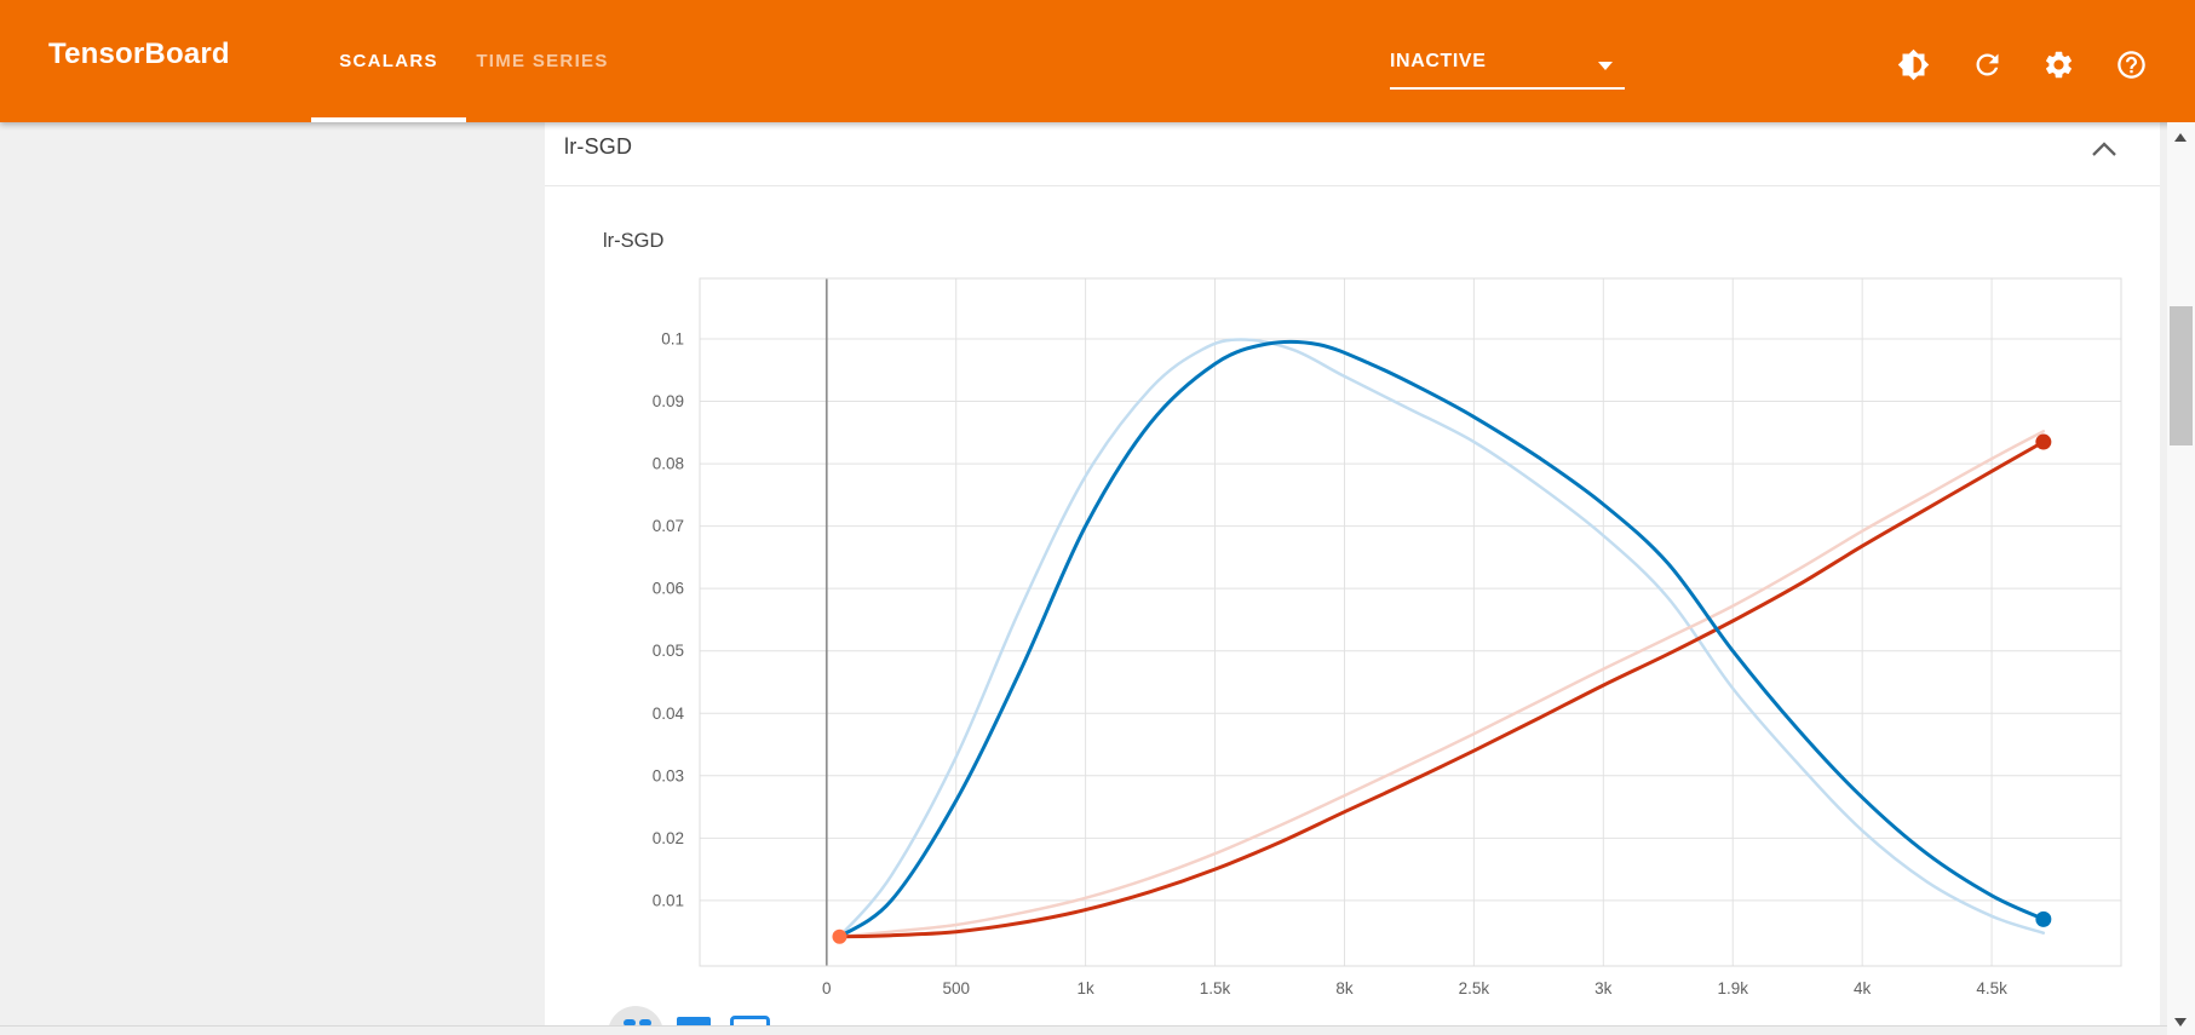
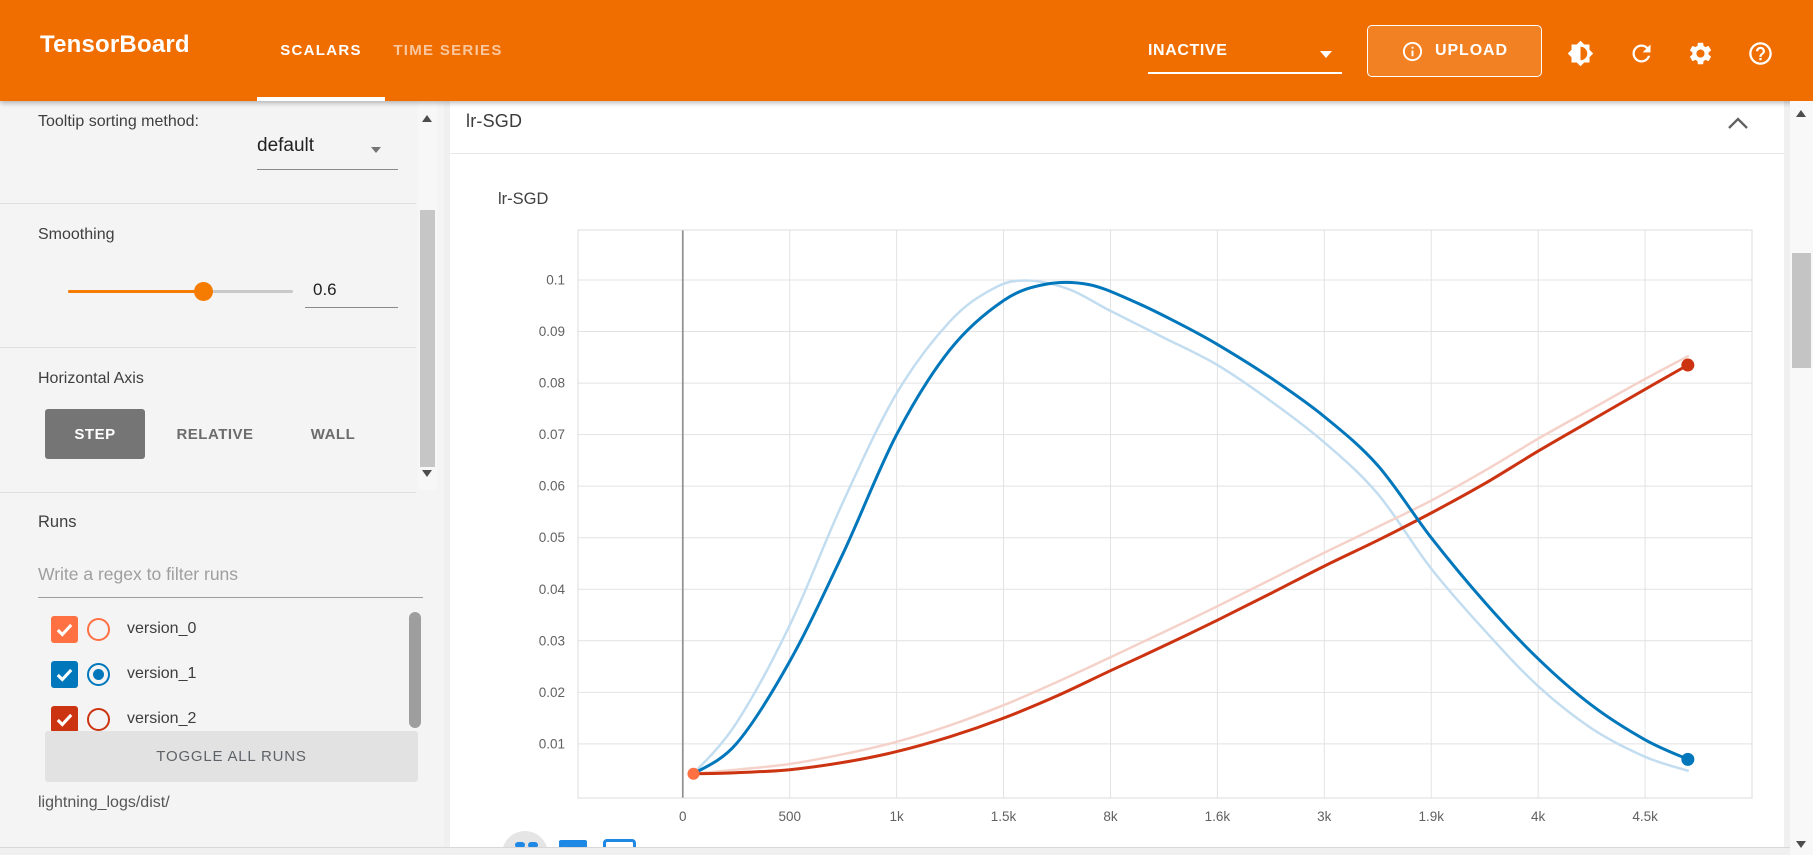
  TensorBoard
  SCALARS
  TIME SERIES
  INACTIVE
+ UPLOAD
+ Tooltip sorting method:
+ default
+ Smoothing
+ 0.6
+ Horizontal Axis
+ STEP
+ RELATIVE
+ WALL
+ Runs
+ Write a regex to filter runs
+ version_0
+ version_1
+ version_2
+ TOGGLE ALL RUNS
+ lightning_logs/dist/
  lr-SGD
  lr-SGD
  0.01
  0.02
  0.03
  0.04
  0.05
  0.06
  0.07
  0.08
  0.09
  0.1
  0
  500
  1k
  1.5k
  8k
- 2.5k
+ 1.6k
  3k
  1.9k
  4k
  4.5k
